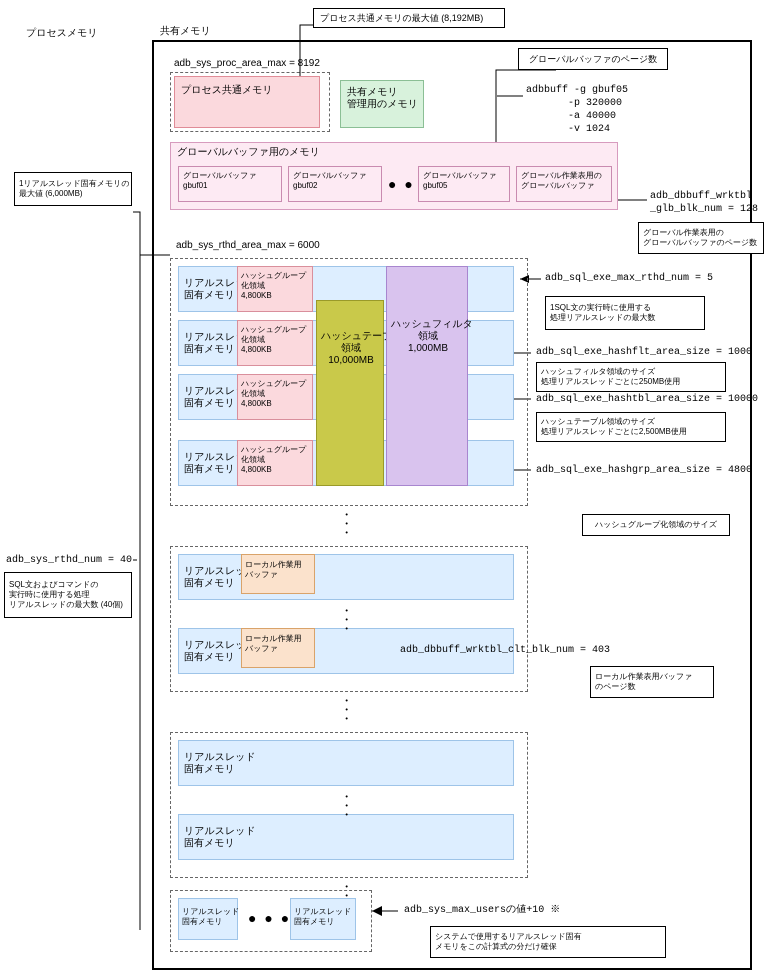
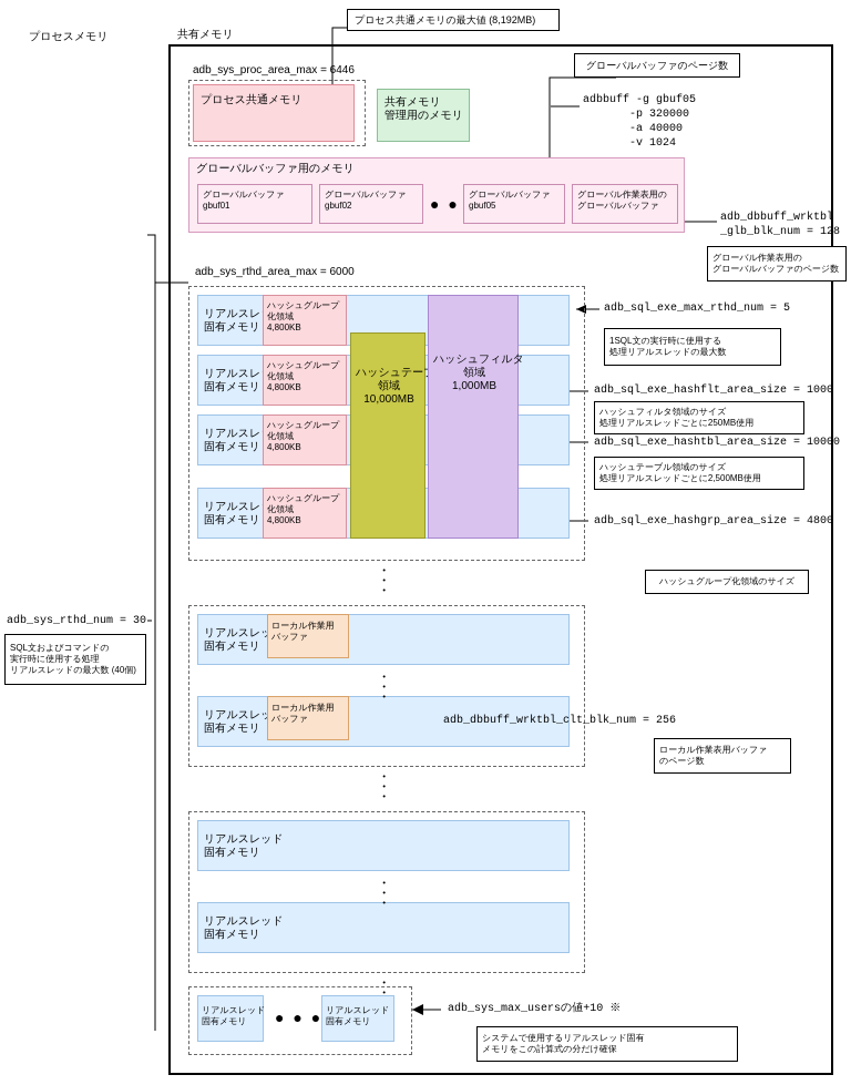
  プロセスメモリ
  共有メモリ
- adb_sys_proc_area_max = 8192
+ adb_sys_proc_area_max = 6446
  プロセス共通メモリ
  共有メモリ
  管理用のメモリ
  グローバルバッファ用のメモリ
  グローバルバッファ
  gbuf01
  グローバルバッファ
  gbuf02
  グローバルバッファ
  gbuf05
  グローバル作業表用の
  グローバルバッファ
  adb_sys_rthd_area_max = 6000
  リアルスレ
  固有メモリ
  リアルスレ
  固有メモリ
  リアルスレ
  固有メモリ
  リアルスレ
  固有メモリ
  ハッシュグループ
  化領域
  4,800KB
  ハッシュグループ
  化領域
  4,800KB
  ハッシュグループ
  化領域
  4,800KB
  ハッシュグループ
  化領域
  4,800KB
  ハッシュテー
  領域
  10,000MB
  ハッシュフィルタ
  領域
  1,000MB
  ・
  ・
  ・
  リアルスレ
  固有メモリ
  リアルスレ
  固有メモリ
  ローカル作業用
  バッファ
  ローカル作業用
  バッファ
  ・
  ・
  ・
  ・
  ・
  ・
  リアルスレッド
  固有メモリ
  リアルスレッド
  固有メモリ
  ・
  ・
  ・
  ・
  ・
  リアルスレッド
  固有メモリ
  ● ● ●
  リアルスレッド
  固有メモリ
  プロセス共通メモリの最大値 (8,192MB)
  グローバルバッファのページ数
  adbbuff -g gbuf05
  -p 320000
  -a 40000
  -v 1024
  adb_dbbuff_wrktbl
  _glb_blk_num = 128
  グローバル作業表用の
  グローバルバッファのページ数
- 1リアルスレッド固有メモリの
- 最大値 (6,000MB)
  adb_sql_exe_max_rthd_num = 5
  1SQL文の実行時に使用する
  処理リアルスレッドの最大数
  adb_sql_exe_hashflt_area_size = 1000
  ハッシュフィルタ領域のサイズ
  処理リアルスレッドごとに250MB使用
  adb_sql_exe_hashtbl_area_size = 10000
  ハッシュテーブル領域のサイズ
  処理リアルスレッドごとに2,500MB使用
  adb_sql_exe_hashgrp_area_size = 4800
  ハッシュグループ化領域のサイズ
- adb_sys_rthd_num = 40
+ adb_sys_rthd_num = 30
  SQL文およびコマンドの
  実行時に使用する処理
  リアルスレッドの最大数 (40個)
- adb_dbbuff_wrktbl_clt_blk_num = 403
+ adb_dbbuff_wrktbl_clt_blk_num = 256
  ローカル作業表用バッファ
  のページ数
  adb_sys_max_usersの値+10 ※
  システムで使用するリアルスレッド固有
  メモリをこの計算式の分だけ確保
